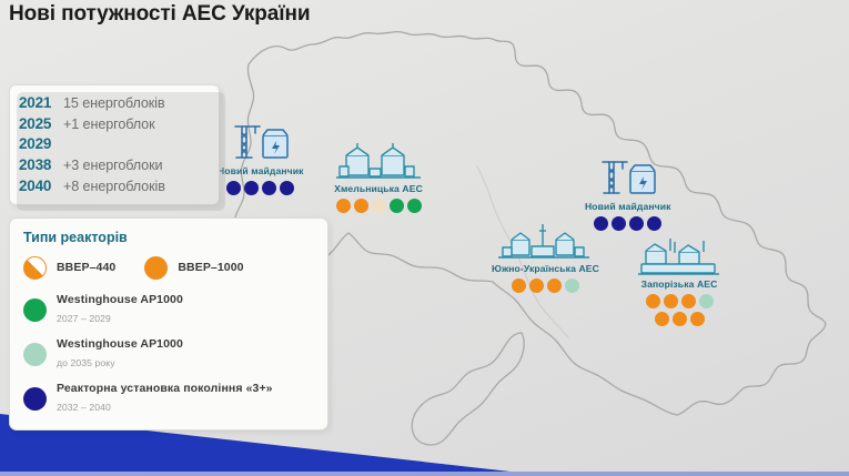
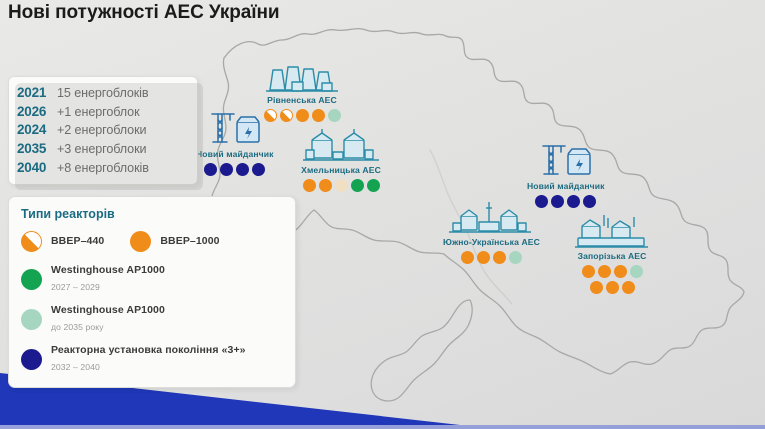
  Нові потужності АЕС України
  2021
  15 енергоблоків
- 2025
+ 2026
  +1 енергоблок
- 2029
+ 2024
+ +2 енергоблоки
- 2038
+ 2035
  +3 енергоблоки
  2040
  +8 енергоблоків
  Типи реакторів
  ВВЕР–440
  ВВЕР–1000
  Westinghouse AP1000
  2027 – 2029
  Westinghouse AP1000
  до 2035 року
  Реакторна установка покоління «3+»
  2032 – 2040
+ Рівненська АЕС
  Новий майданчик
  Хмельницька АЕС
  Новий майданчик
  Южно-Українська АЕС
  Запорізька АЕС
